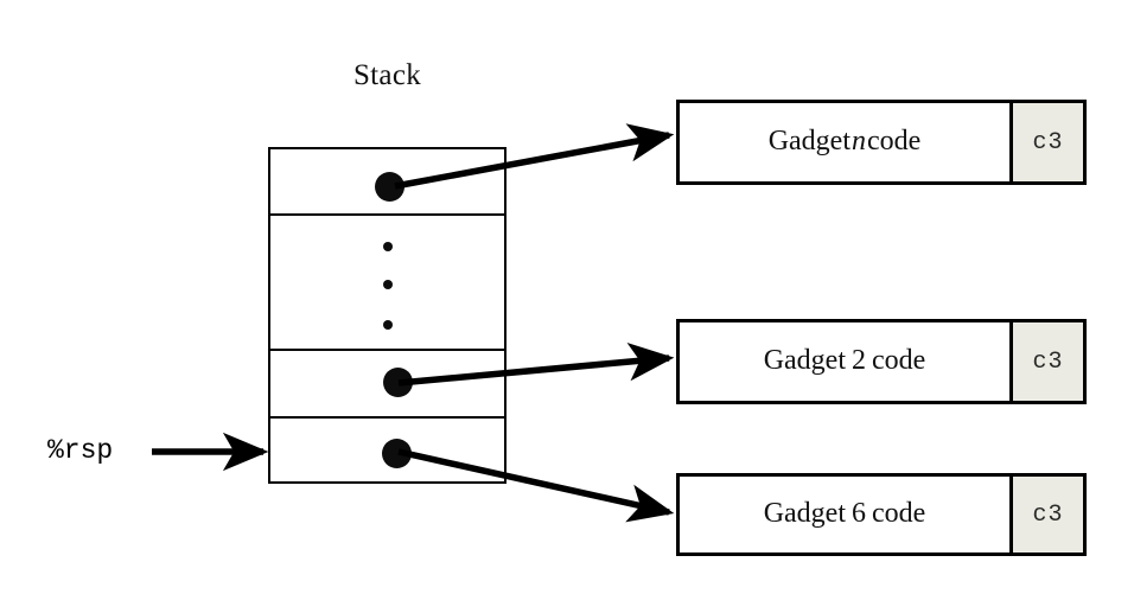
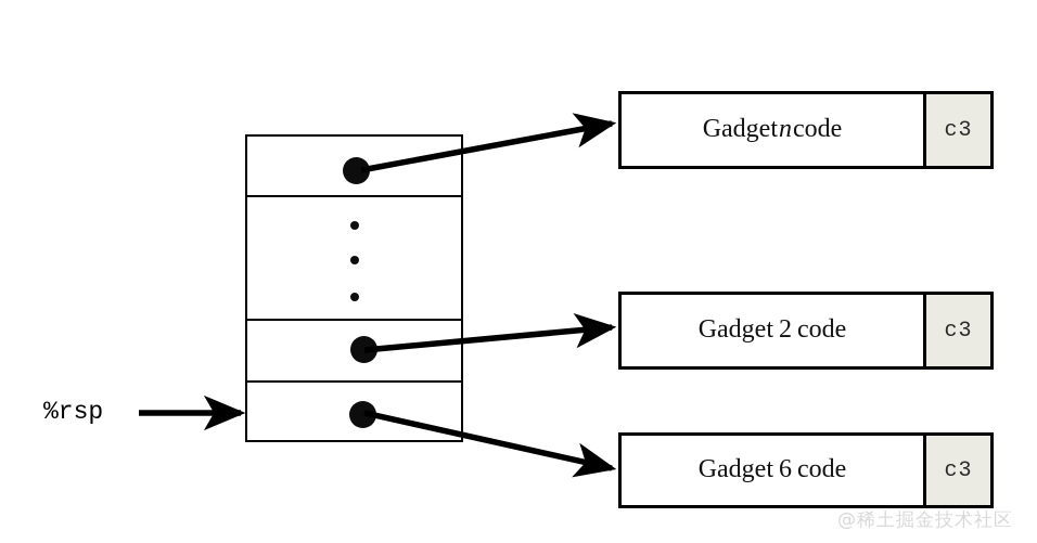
- Stack
  %rsp
  Gadget
  n
  code
  c3
  Gadget
  2
  code
  c3
  Gadget
  6
  code
  c3
+ @稀土掘金技术社区
